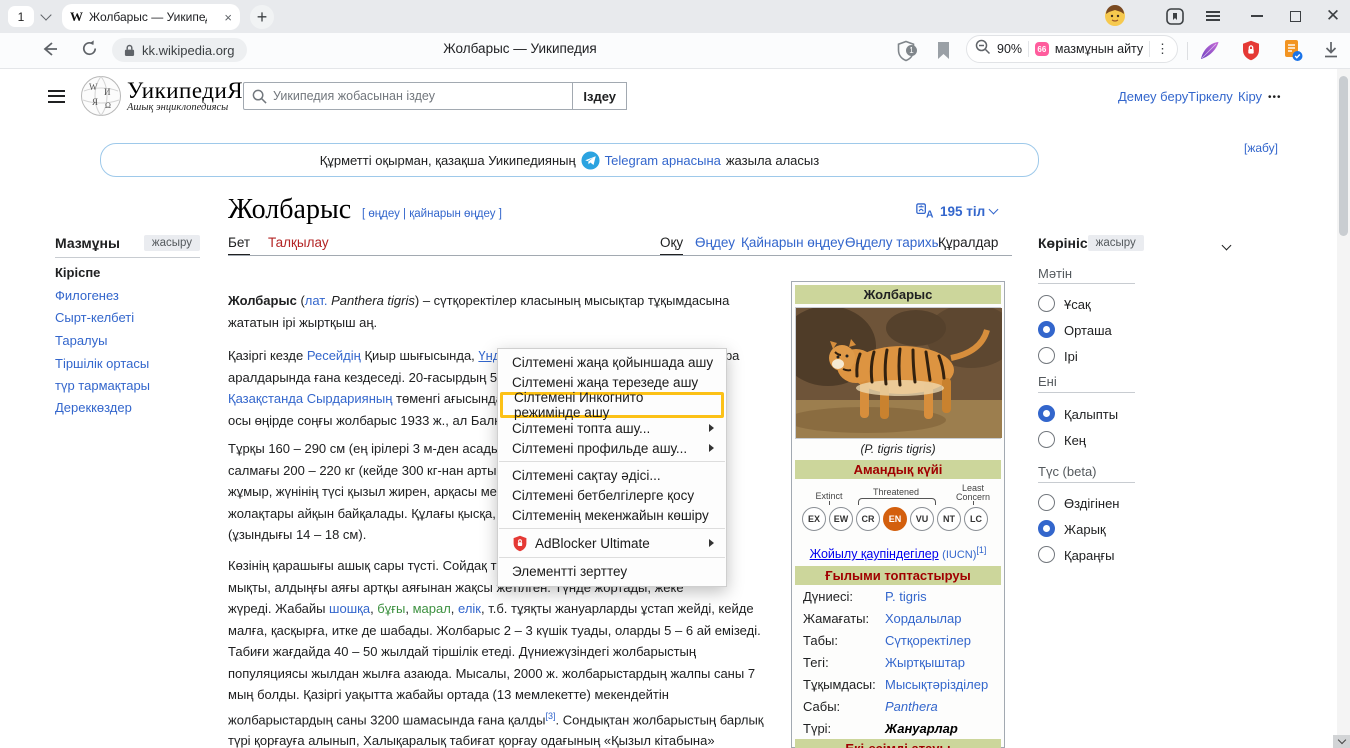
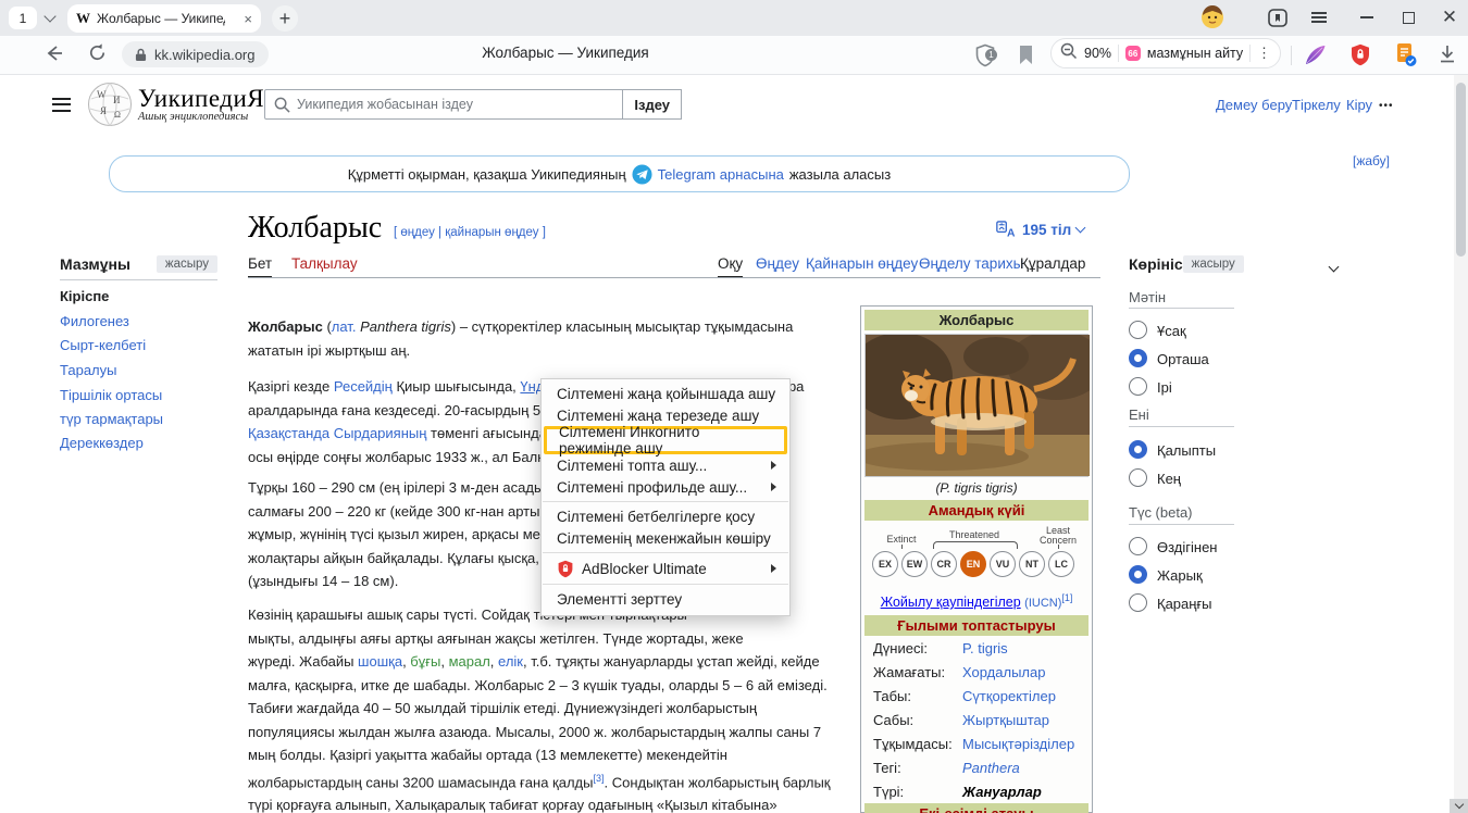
  1
  W
  Жолбарыс — Уикипе
  ×
  +
  ✕
  kk.wikipedia.org
  Жолбарыс — Уикипедия
  1
  90%
  66
  мазмұнын айту
  ⋮
  W
  И
  Я
  Ω
  УикипедиЯ
  Ашық энциклопедиясы
  Уикипедия жобасынан іздеу
  Іздеу
  Демеу беру
  Тіркелу
  Кіру
  •••
  Құрметті оқырман, қазақша Уикипедияның
  Telegram арнасына
  жазыла аласыз
  [жабу]
  Жолбарыс
  [ өңдеу | қайнарын өңдеу ]
  A
  195 тіл
  Бет
  Талқылау
  Оқу
  Өңдеу
  Қайнарын өңдеу
  Өңделу тарихы
  Құралдар
  Мазмұны
  жасыру
  Кіріспе
  Филогенез
  Сырт-келбеті
  Таралуы
  Тіршілік ортасы
  түр тармақтары
  Дереккөздер
  Жолбарыс (лат. Panthera tigris) – сүтқоректілер класының мысықтар тұқымдасына
  жататын ірі жыртқыш аң.
  салмағы 200 – 220 кг (кейде 300 кг-нан арты
  жұмыр, жүнінің түсі қызыл жирен, арқасы ме
  жолақтары айқын байқалады. Құлағы қысқа,
  (ұзындығы 14 – 18 см).
  мықты, алдыңғы аяғы артқы аяғынан жақсы жетілген. Түнде жортады, жеке
  жүреді. Жабайы шошқа, бұғы, марал, елік, т.б. тұяқты жануарларды ұстап жейді, кейде
  малға, қасқырға, итке де шабады. Жолбарыс 2 – 3 күшік туады, оларды 5 – 6 ай емізеді.
  Табиғи жағдайда 40 – 50 жылдай тіршілік етеді. Дүниежүзіндегі жолбарыстың
  популяциясы жылдан жылға азаюда. Мысалы, 2000 ж. жолбарыстардың жалпы саны 7
  мың болды. Қазіргі уақытта жабайы ортада (13 мемлекетте) мекендейтін
  жолбарыстардың саны 3200 шамасында ғана қалды[3]. Сондықтан жолбарыстың барлық
  түрі қорғауға алынып, Халықаралық табиғат қорғау одағының «Қызыл кітабына»
  Жолбарыс
  (P. tigris tigris)
  Амандық күйі
  Extinct
  Threatened
  Least
  Concern
  EX
  EW
  CR
  EN
  VU
  NT
  LC
  Жойылу қаупіндегілер (IUCN)[1]
  Ғылыми топтастыруы
  Дүниесі:
  P. tigris
  Жамағаты:
  Хордалылар
  Табы:
  Сүтқоректілер
- Тегі:
+ Сабы:
  Жыртқыштар
  Тұқымдасы:
  Мысықтәрізділер
- Сабы:
+ Тегі:
  Panthera
  Түрі:
  Жануарлар
  Көрініс
  жасыру
  Мәтін
  Ұсақ
  Орташа
  Ірі
  Ені
  Қалыпты
  Кең
  Түс (beta)
  Өздігінен
  Жарық
  Қараңғы
  Сілтемені жаңа қойыншада ашу
  Сілтемені жаңа терезеде ашу
  Сілтемені Инкогнито режимінде ашу
  Сілтемені топта ашу...
  Сілтемені профильде ашу...
- Сілтемені сақтау әдісі...
  Сілтемені бетбелгілерге қосу
  Сілтеменің мекенжайын көшіру
  AdBlocker Ultimate
  Элементті зерттеу
